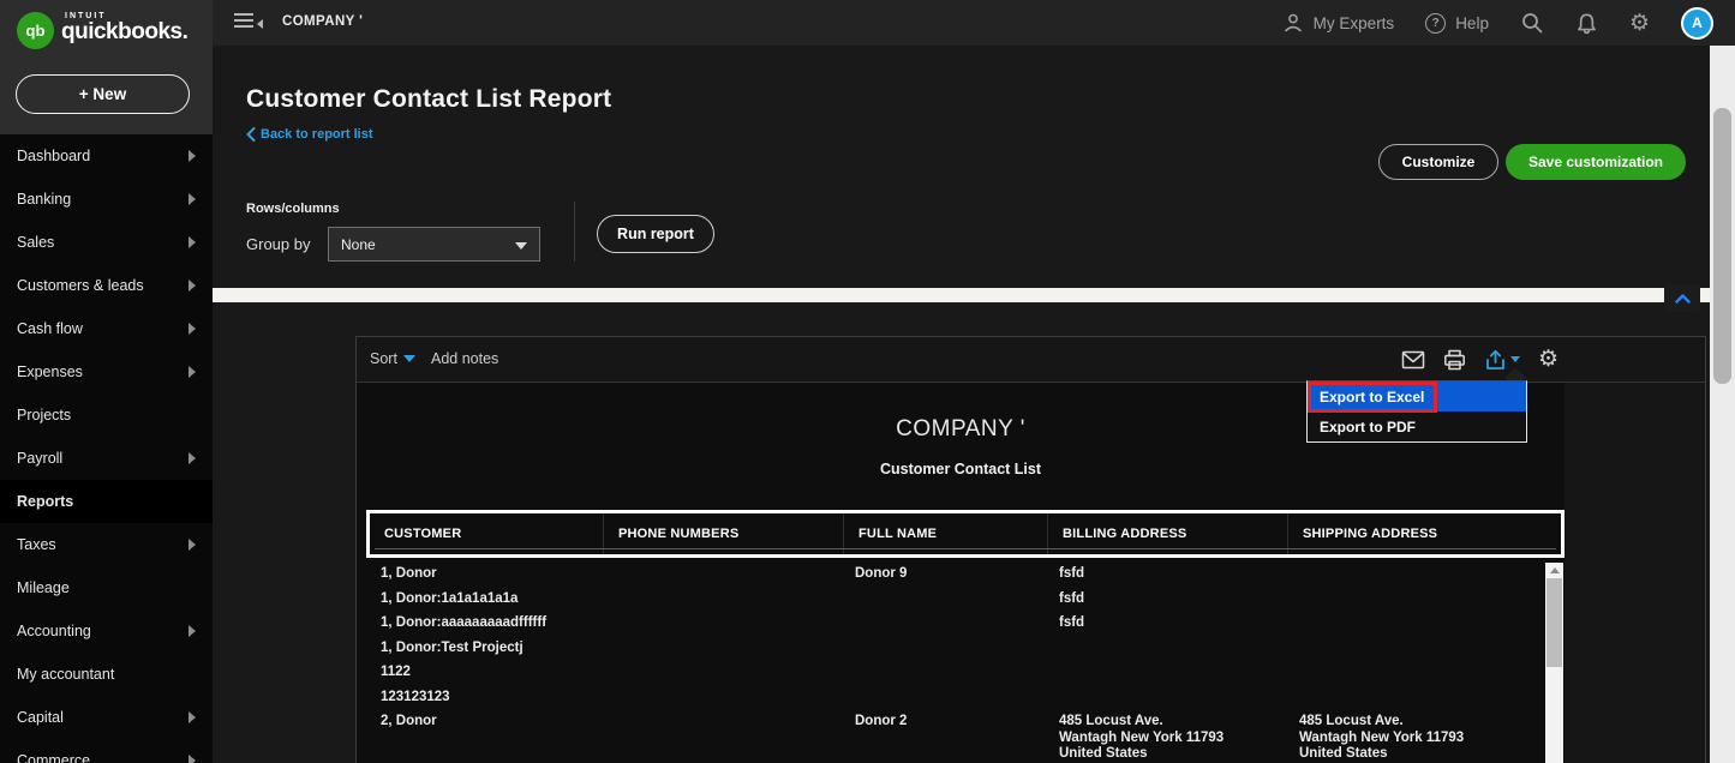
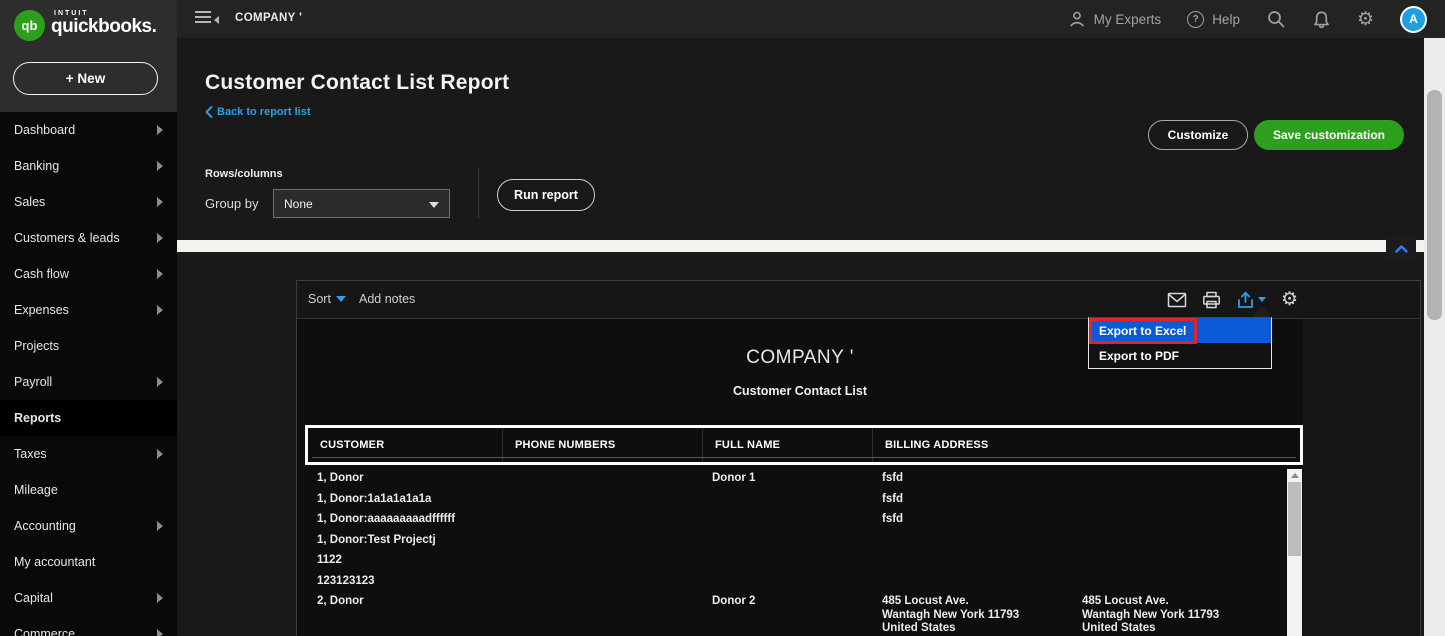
  qb
  quickbooks.
  + New
  COMPANY '
  My Experts
  ?
  Help
  ⚙
  A
  Dashboard
  Banking
  Sales
  Customers & leads
  Cash flow
  Expenses
  Projects
  Payroll
  Reports
  Taxes
  Mileage
  Accounting
  My accountant
  Capital
  Commerce
  Customer Contact List Report
  Back to report list
  Customize
  Save customization
  Rows/columns
  Group by
  None
  Run report
  Sort
  Add notes
  ⚙
  COMPANY '
  Customer Contact List
  CUSTOMER
  PHONE NUMBERS
  FULL NAME
  BILLING ADDRESS
- SHIPPING ADDRESS
  1, Donor
- Donor 9
+ Donor 1
  fsfd
  1, Donor:1a1a1a1a1a
  fsfd
  1, Donor:aaaaaaaaadffffff
  fsfd
  1, Donor:Test Projectj
  1122
  123123123
  2, Donor
  Donor 2
  485 Locust Ave.
  Wantagh New York 11793
  United States
  485 Locust Ave.
  Wantagh New York 11793
  United States
  Export to Excel
  Export to PDF
